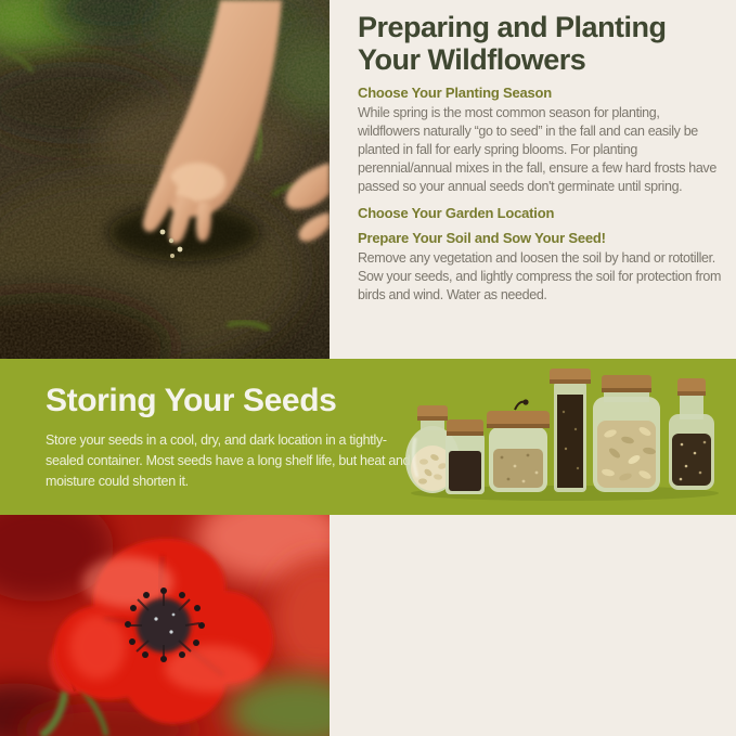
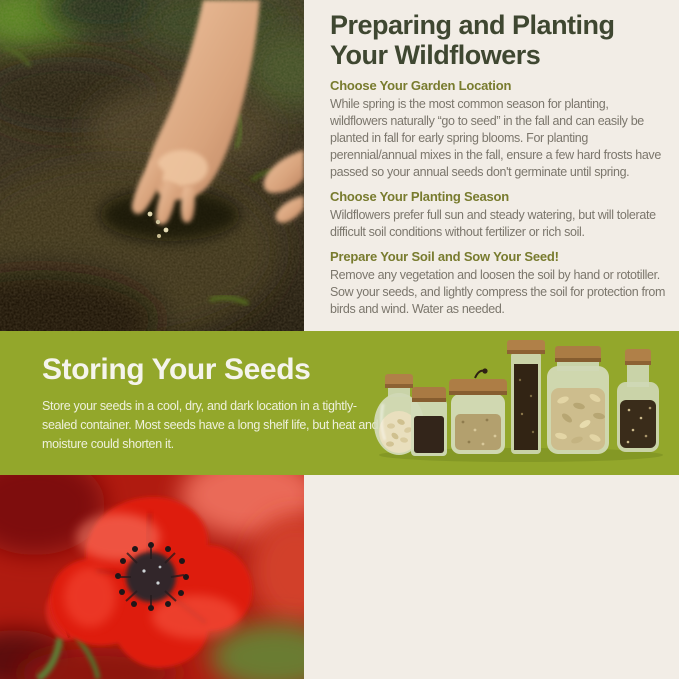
  Preparing and Planting
  Your Wildflowers
- Choose Your Planting Season
+ Choose Your Garden Location
  While spring is the most common season for planting, wildflowers naturally “go to seed” in the fall and can easily be planted in fall for early spring blooms. For planting perennial/annual mixes in the fall, ensure a few hard frosts have passed so your annual seeds don't germinate until spring.
- Choose Your Garden Location
+ Choose Your Planting Season
+ Wildflowers prefer full sun and steady watering, but will tolerate difficult soil conditions without fertilizer or rich soil.
  Prepare Your Soil and Sow Your Seed!
  Remove any vegetation and loosen the soil by hand or rototiller. Sow your seeds, and lightly compress the soil for protection from birds and wind. Water as needed.
  Storing Your Seeds
  Store your seeds in a cool, dry, and dark location in a tightly-sealed container. Most seeds have a long shelf life, but heat an moisture could shorten it.
